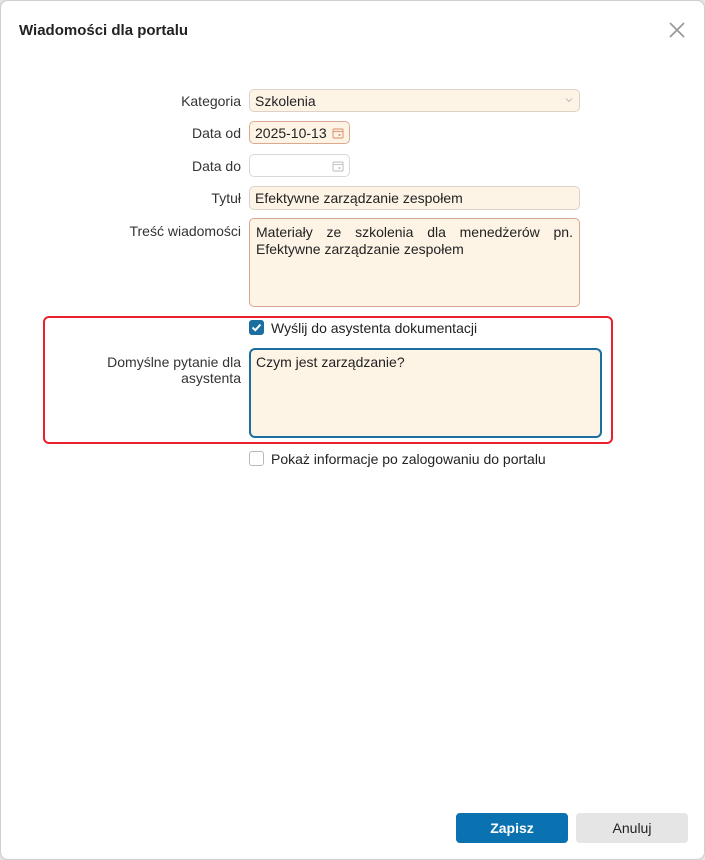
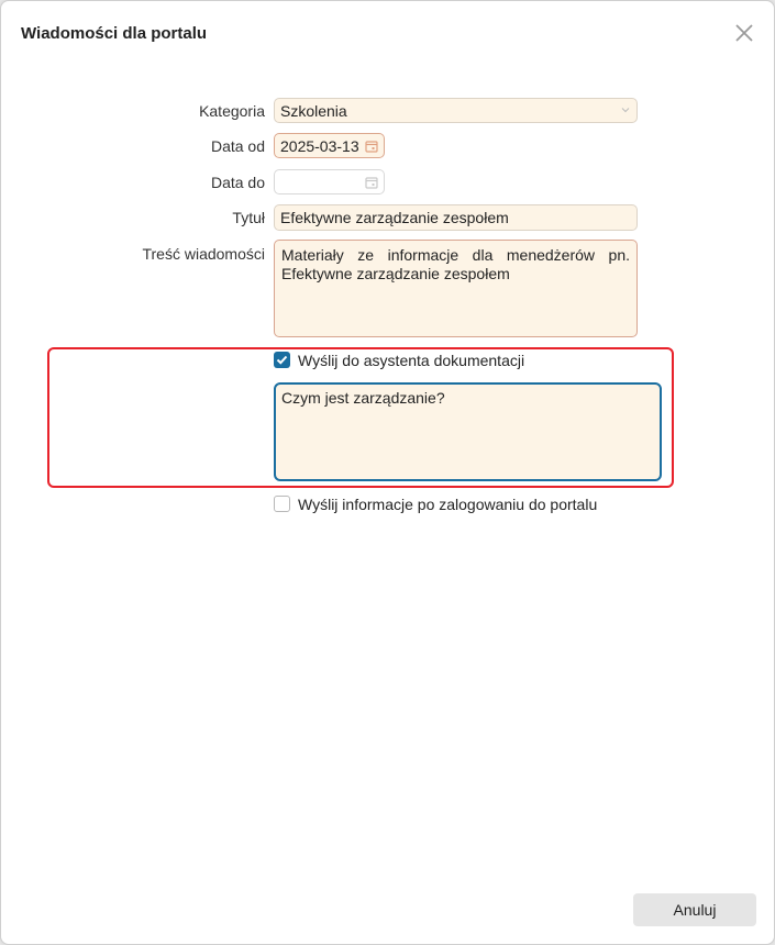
  Wiadomości dla portalu
  Kategoria
  Szkolenia
  Data od
- 2025-10-13
+ 2025-03-13
  Data do
  Tytuł
  Efektywne zarządzanie zespołem
  Treść wiadomości
- Materiały ze szkolenia dla menedżerów pn. Efektywne zarządzanie zespołem
+ Materiały ze informacje dla menedżerów pn. Efektywne zarządzanie zespołem
  Wyślij do asystenta dokumentacji
- Domyślne pytanie dla asystenta
  Czym jest zarządzanie?
- Pokaż informacje po zalogowaniu do portalu
+ Wyślij informacje po zalogowaniu do portalu
- Zapisz
  Anuluj
